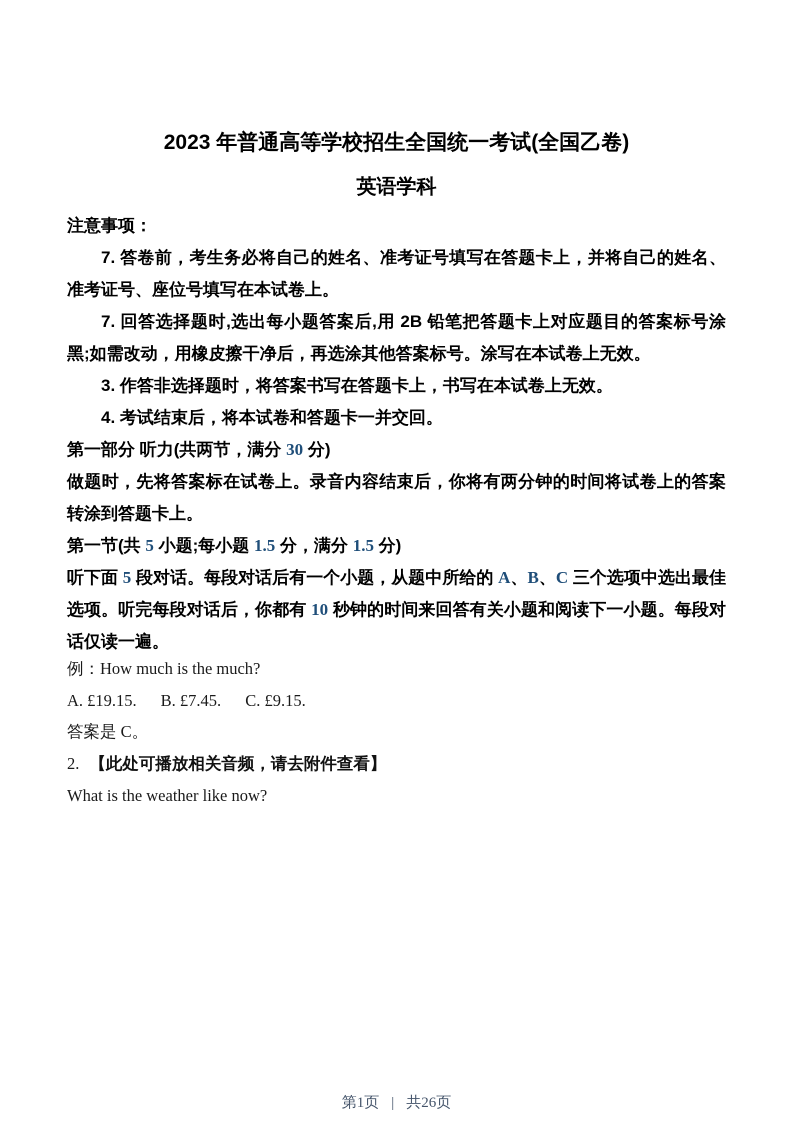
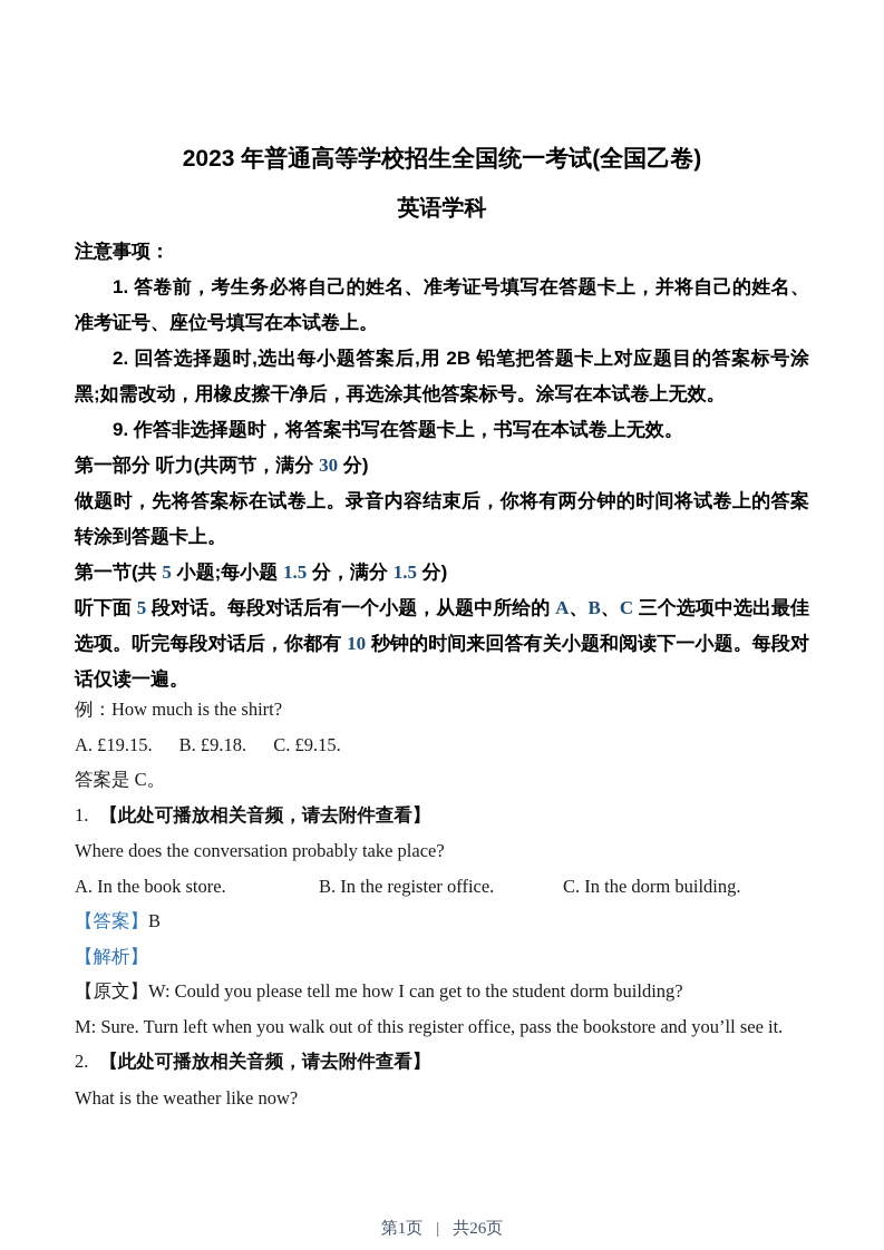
  2023 年普通高等学校招生全国统一考试(全国乙卷)
  英语学科
  注意事项：
- 7. 答卷前，考生务必将自己的姓名、准考证号填写在答题卡上，并将自己的姓名、准考证号、座位号填写在本试卷上。
+ 1. 答卷前，考生务必将自己的姓名、准考证号填写在答题卡上，并将自己的姓名、准考证号、座位号填写在本试卷上。
- 7. 回答选择题时,选出每小题答案后,用 2B 铅笔把答题卡上对应题目的答案标号涂黑;如需改动，用橡皮擦干净后，再选涂其他答案标号。涂写在本试卷上无效。
+ 2. 回答选择题时,选出每小题答案后,用 2B 铅笔把答题卡上对应题目的答案标号涂黑;如需改动，用橡皮擦干净后，再选涂其他答案标号。涂写在本试卷上无效。
- 3. 作答非选择题时，将答案书写在答题卡上，书写在本试卷上无效。
+ 9. 作答非选择题时，将答案书写在答题卡上，书写在本试卷上无效。
- 4. 考试结束后，将本试卷和答题卡一并交回。
  第一部分 听力(共两节，满分 30 分)
  做题时，先将答案标在试卷上。录音内容结束后，你将有两分钟的时间将试卷上的答案转涂到答题卡上。
  第一节(共 5 小题;每小题 1.5 分，满分 1.5 分)
  听下面 5 段对话。每段对话后有一个小题，从题中所给的 A、B、C 三个选项中选出最佳选项。听完每段对话后，你都有 10 秒钟的时间来回答有关小题和阅读下一小题。每段对话仅读一遍。
- 例：How much is the much?
+ 例：How much is the shirt?
- A. £19.15. B. £7.45. C. £9.15.
+ A. £19.15. B. £9.18. C. £9.15.
  答案是 C。
+ 1. 【此处可播放相关音频，请去附件查看】
+ Where does the conversation probably take place?
+ A. In the book store.
+ B. In the register office.
+ C. In the dorm building.
+ 【答案】B
+ 【解析】
+ 【原文】W: Could you please tell me how I can get to the student dorm building?
+ M: Sure. Turn left when you walk out of this register office, pass the bookstore and you’ll see it.
  2. 【此处可播放相关音频，请去附件查看】
  What is the weather like now?
  第1页 | 共26页
